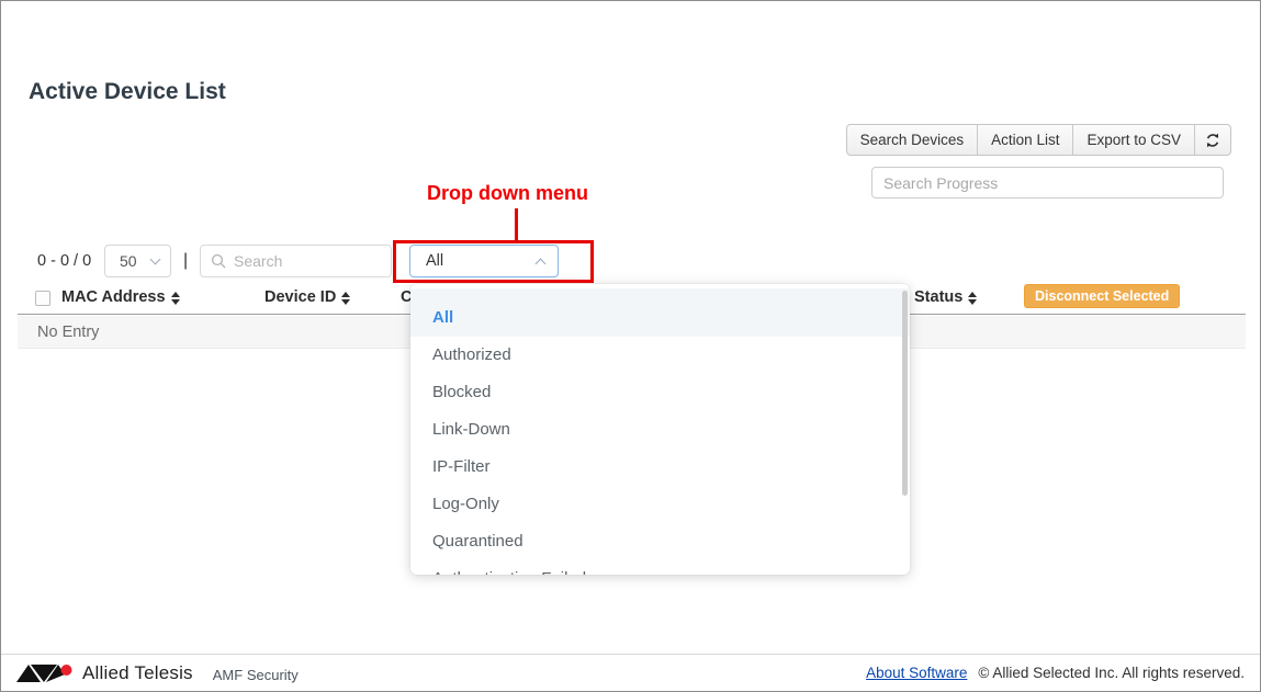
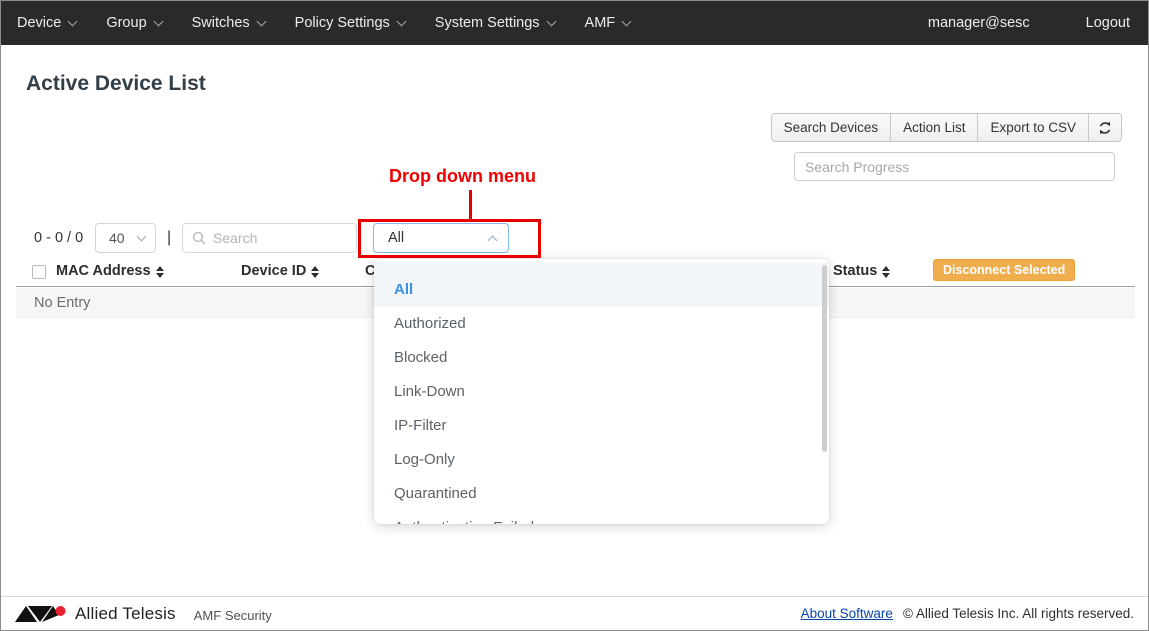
+ Device
+ Group
+ Switches
+ Policy Settings
+ System Settings
+ AMF
+ manager@sesc
+ Logout
  Active Device List
  Search Devices
  Action List
  Export to CSV
  Search Progress
  0 - 0 / 0
- 50
+ 40
  |
  Search
  Drop down menu
  All
  MAC Address
  Device ID
  C
  Status
  Disconnect Selected
  No Entry
  All
  Authorized
  Blocked
  Link-Down
  IP-Filter
  Log-Only
  Quarantined
  Allied Telesis
  AMF Security
  About Software
- © Allied Selected Inc. All rights reserved.
+ © Allied Telesis Inc. All rights reserved.
